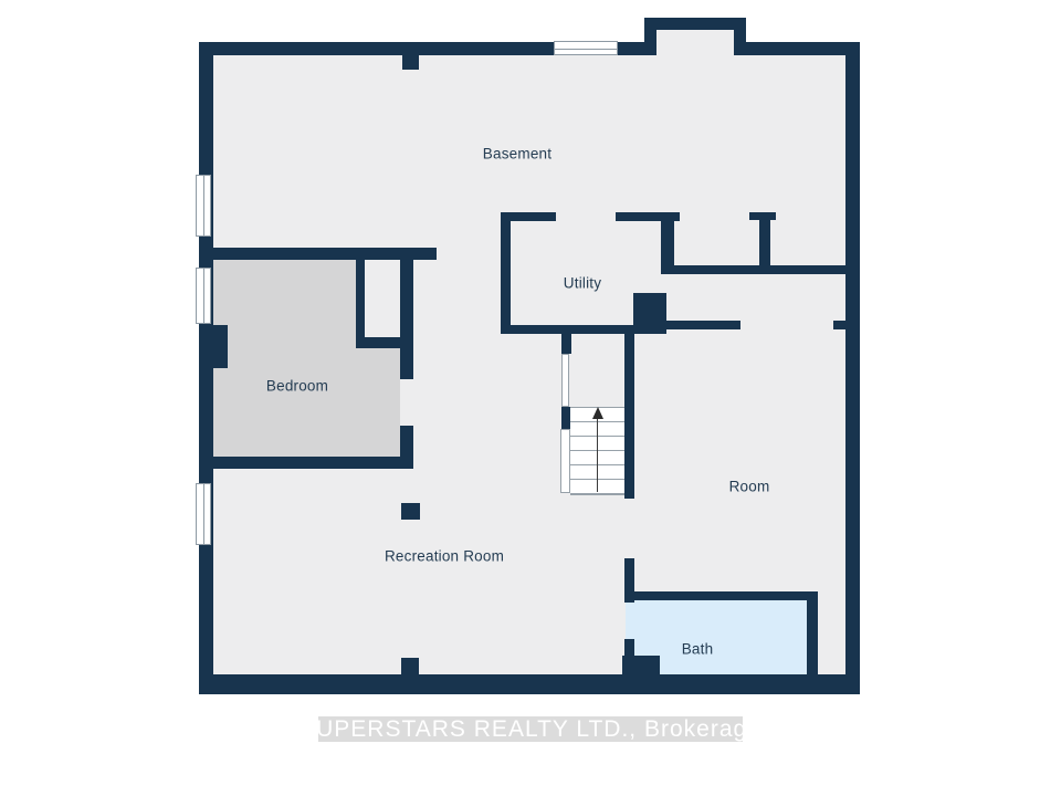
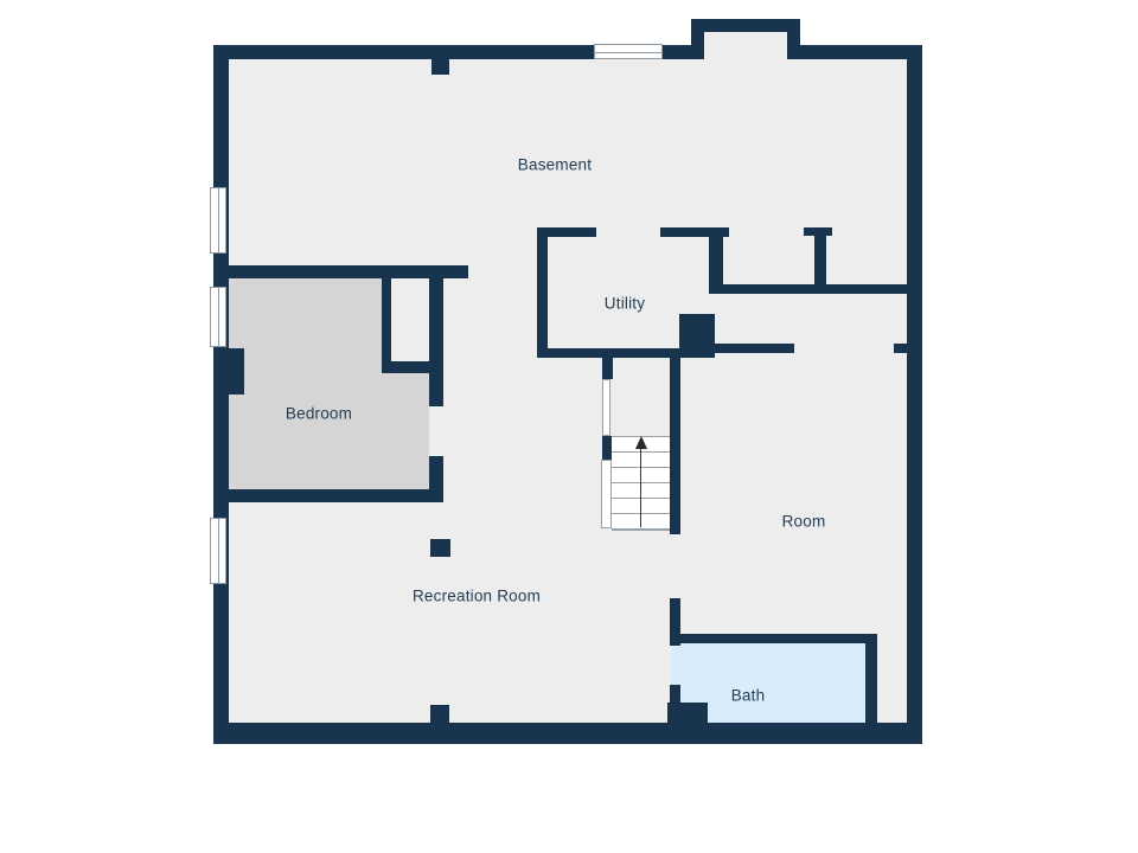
  Basement
  Utility
  Bedroom
  Room
  Recreation Room
  Bath
- SUPERSTARS REALTY LTD., Brokerage
